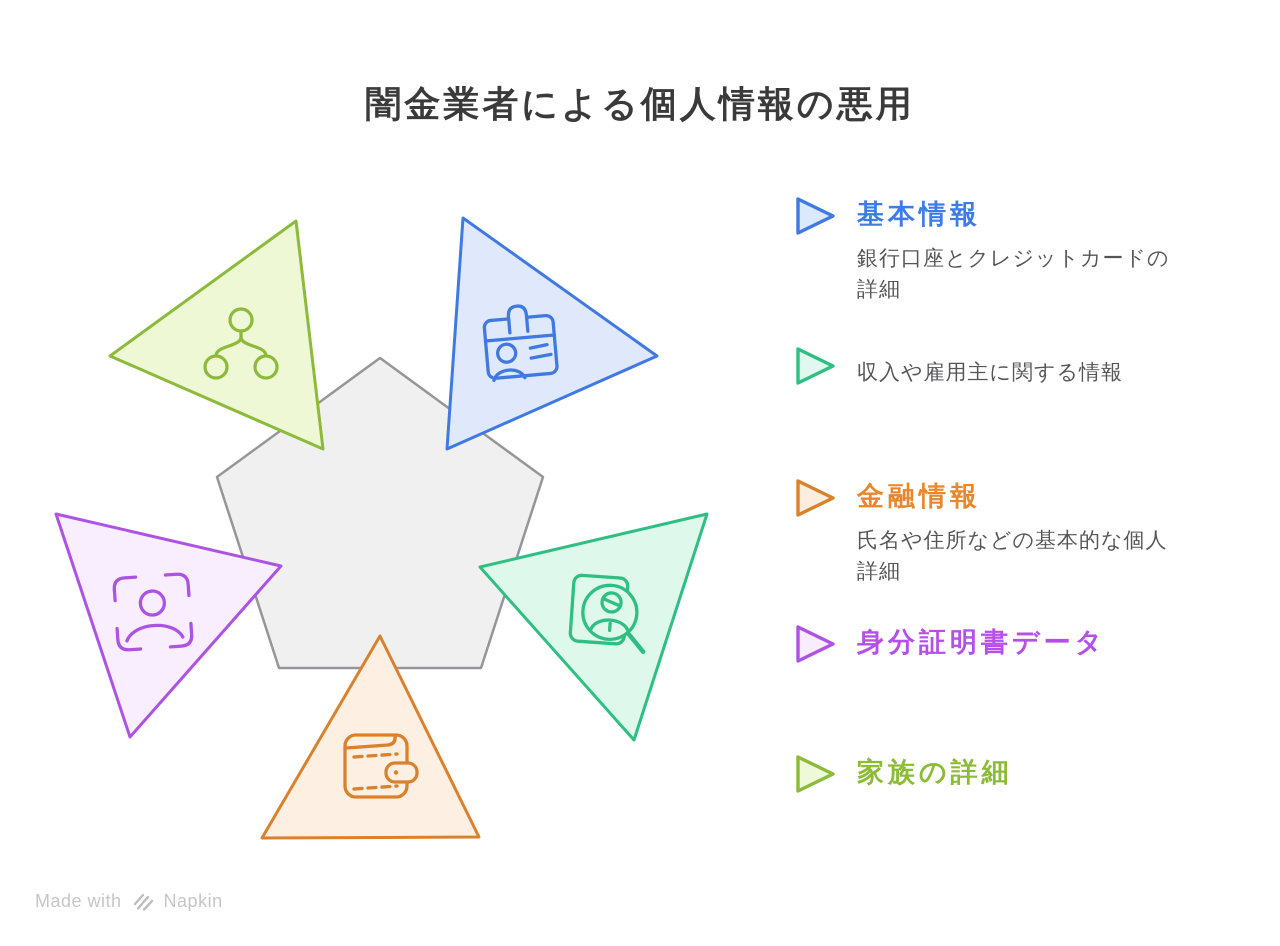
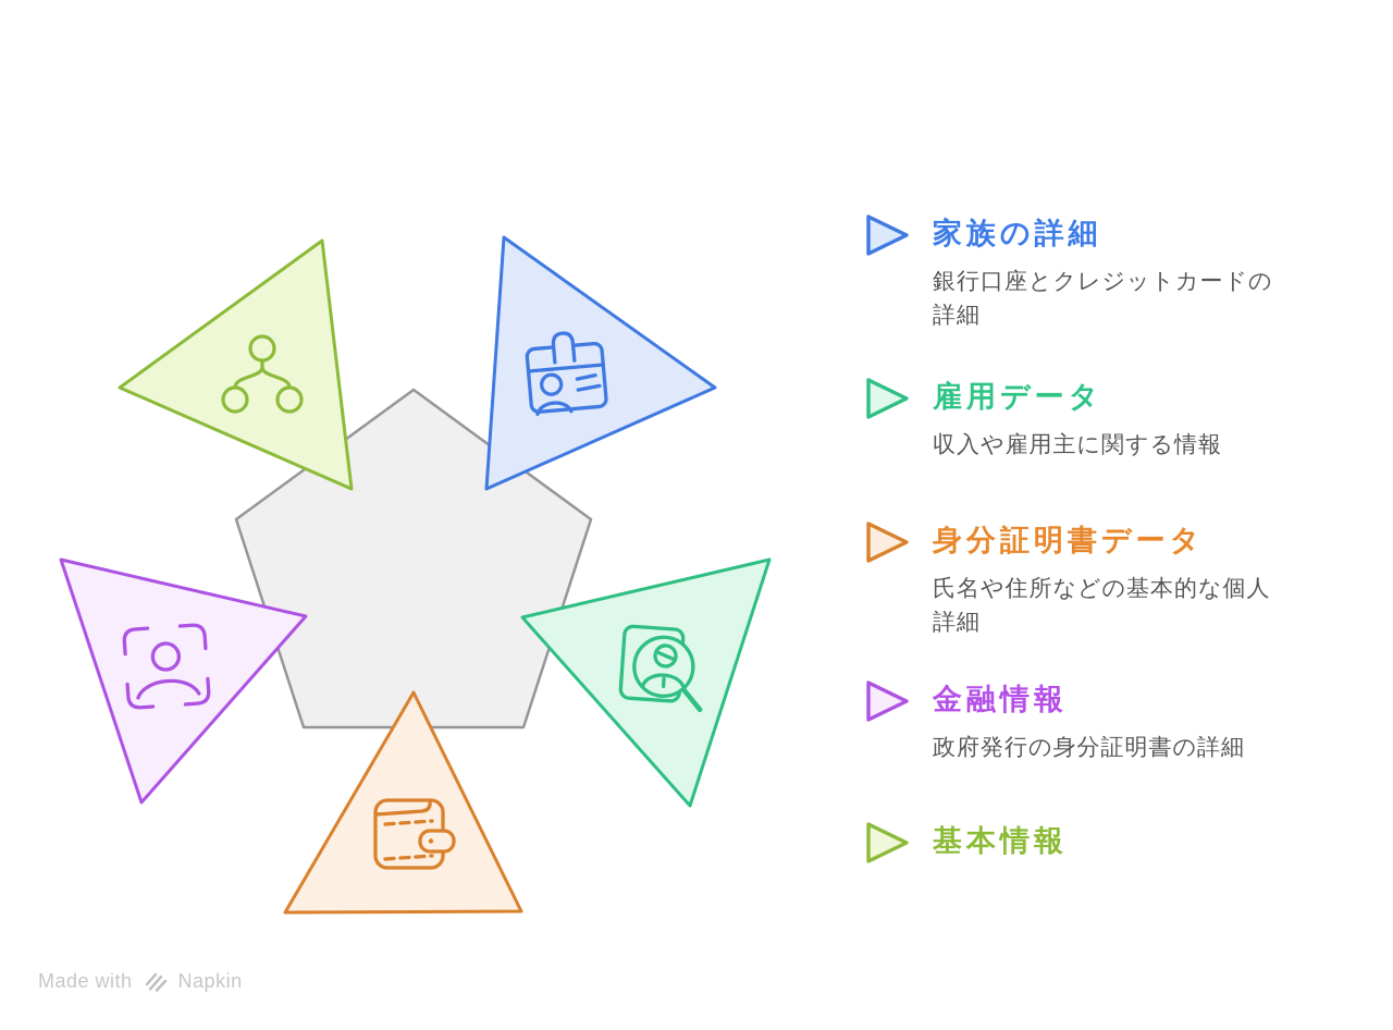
- 闇金業者による個人情報の悪用
- 基本情報
+ 家族の詳細
  銀行口座とクレジットカードの詳細
+ 雇用データ
  収入や雇用主に関する情報
- 金融情報
+ 身分証明書データ
  氏名や住所などの基本的な個人詳細
- 身分証明書データ
+ 金融情報
+ 政府発行の身分証明書の詳細
- 家族の詳細
+ 基本情報
  Made with
  Napkin
